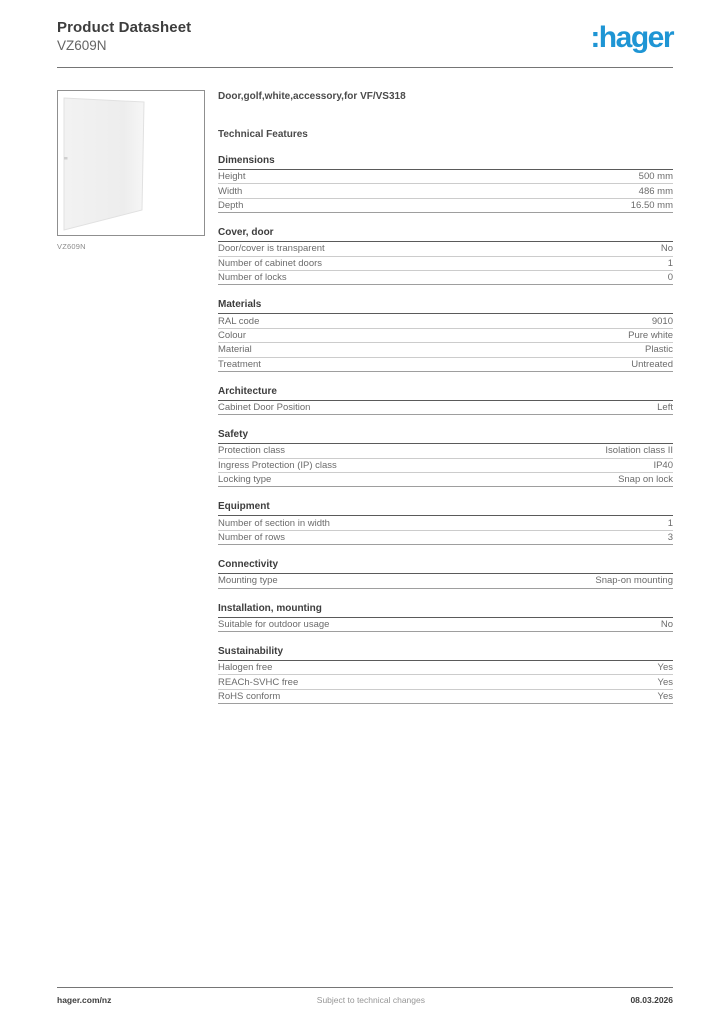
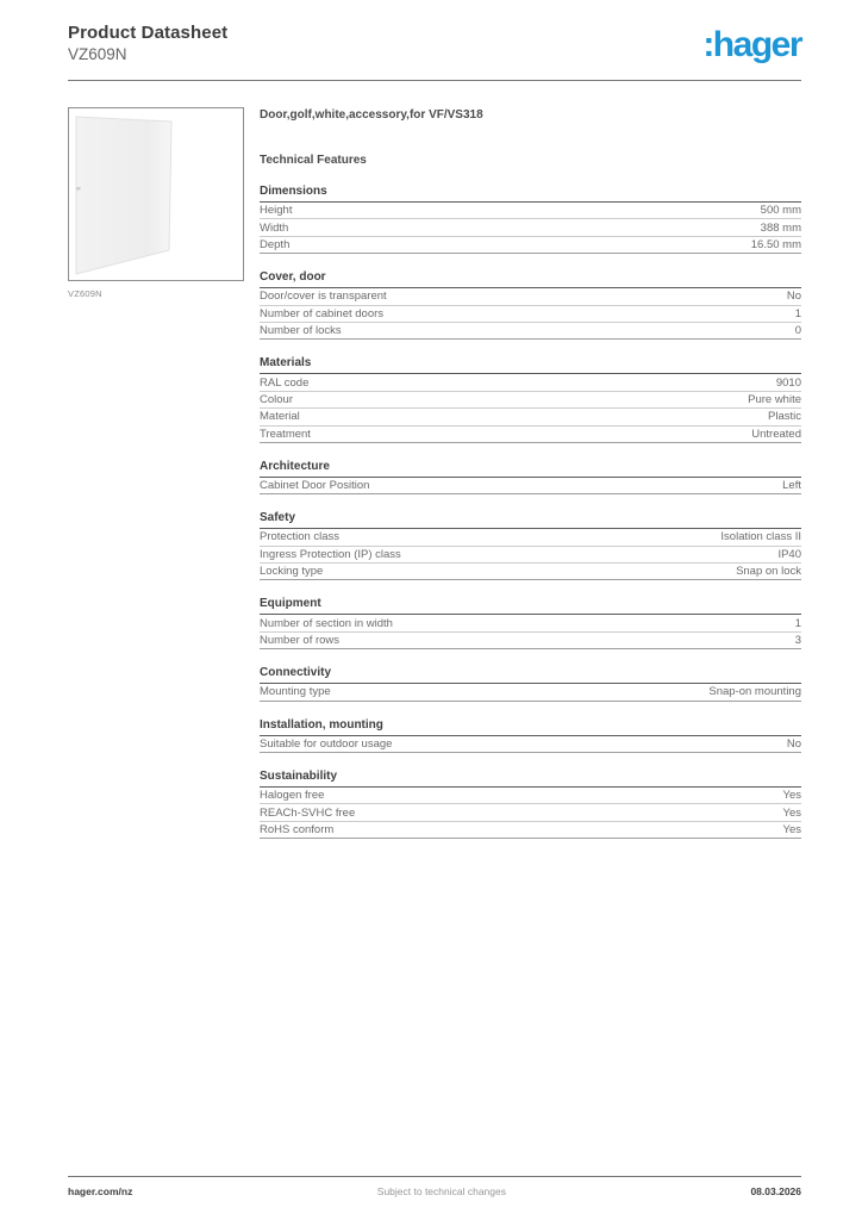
  Product Datasheet
  VZ609N
  :hager
  VZ609N
  Door,golf,white,accessory,for VF/VS318
  Technical Features
  Dimensions
  Height
  500 mm
  Width
- 486 mm
+ 388 mm
  Depth
  16.50 mm
  Cover, door
  Door/cover is transparent
  No
  Number of cabinet doors
  1
  Number of locks
  0
  Materials
  RAL code
  9010
  Colour
  Pure white
  Material
  Plastic
  Treatment
  Untreated
  Architecture
  Cabinet Door Position
  Left
  Safety
  Protection class
  Isolation class II
  Ingress Protection (IP) class
  IP40
  Locking type
  Snap on lock
  Equipment
  Number of section in width
  1
  Number of rows
  3
  Connectivity
  Mounting type
  Snap-on mounting
  Installation, mounting
  Suitable for outdoor usage
  No
  Sustainability
  Halogen free
  Yes
  REACh-SVHC free
  Yes
  RoHS conform
  Yes
  hager.com/nz
  Subject to technical changes
  08.03.2026
